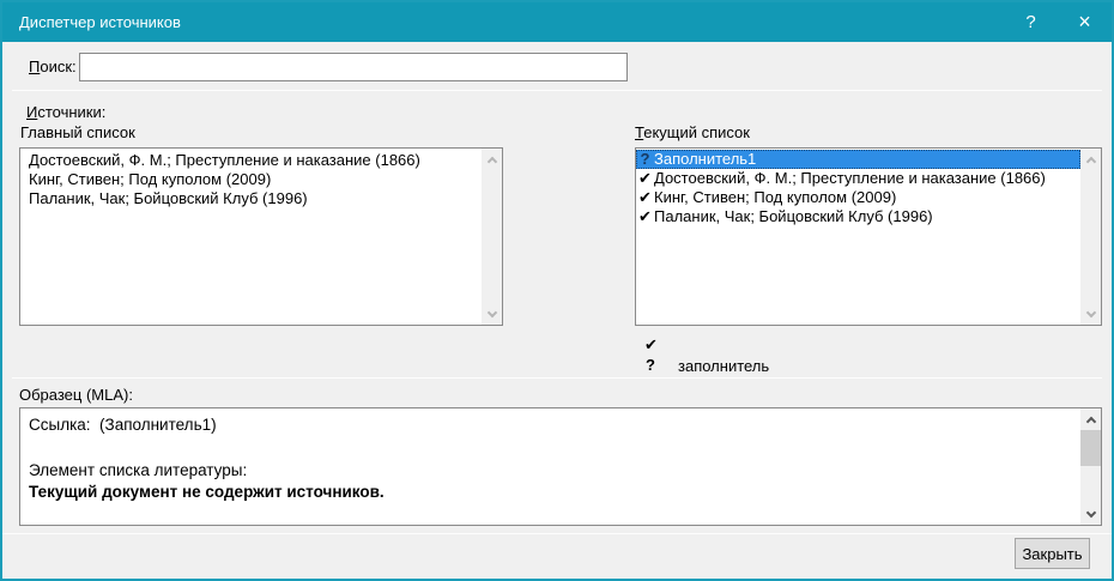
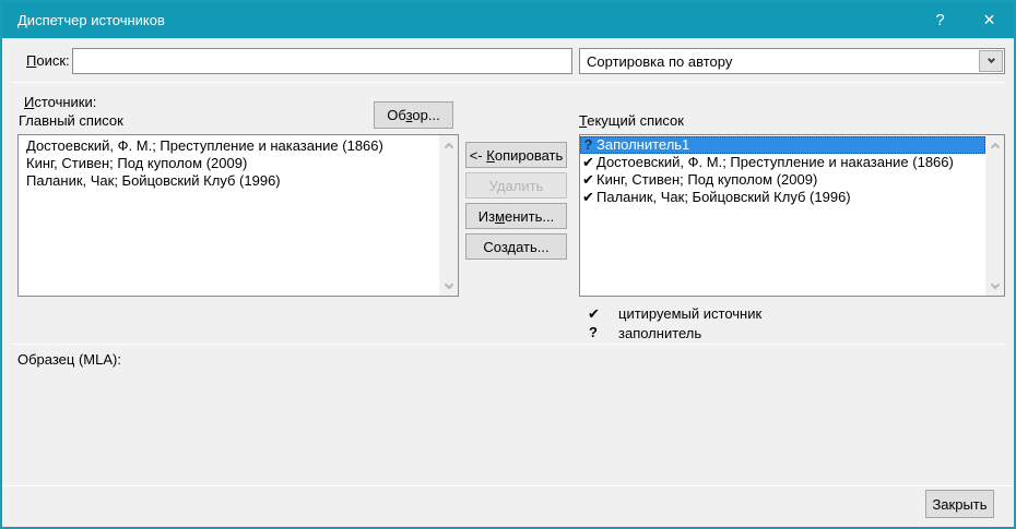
  Диспетчер источников
  ?
  ×
  Поиск:
+ Сортировка по автору
  Источники:
  Главный список
+ Обзор...
  Достоевский, Ф. М.; Преступление и наказание (1866)
  Кинг, Стивен; Под куполом (2009)
  Паланик, Чак; Бойцовский Клуб (1996)
+ <- Копировать
+ Удалить
+ Изменить...
+ Создать...
  Текущий список
  ?
  Заполнитель1
  ✔
  Достоевский, Ф. М.; Преступление и наказание (1866)
  ✔
  Кинг, Стивен; Под куполом (2009)
  ✔
  Паланик, Чак; Бойцовский Клуб (1996)
  ✔
+ цитируемый источник
  ?
  заполнитель
  Образец (MLA):
- Ссылка: (Заполнитель1)
- Элемент списка литературы:
- Текущий документ не содержит источников.
  Закрыть
